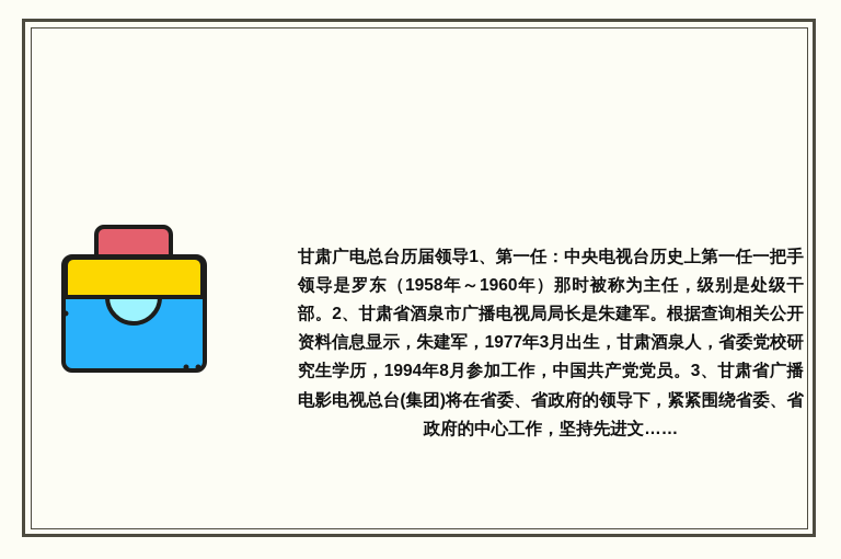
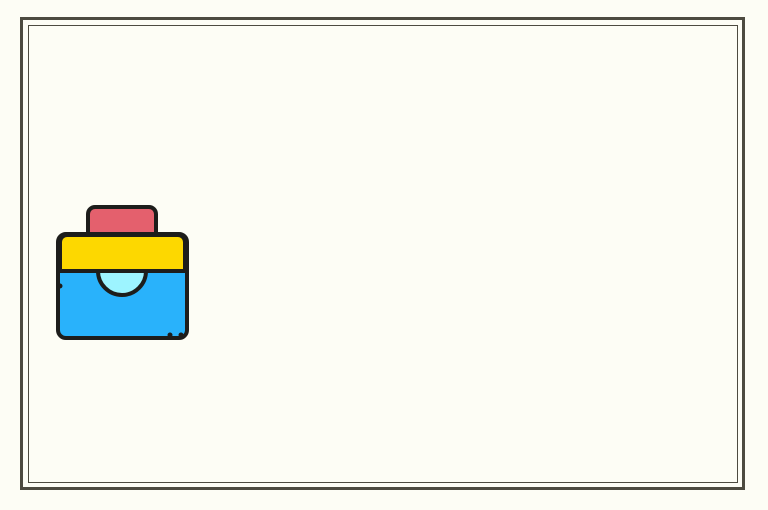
- 甘肃广电总台历届领导1、第一任：中央电视台历史上第一任一把手领导是罗东（1958年～1960年）那时被称为主任，级别是处级干部。2、甘肃省酒泉市广播电视局局长是朱建军。根据查询相关公开资料信息显示，朱建军，1977年3月出生，甘肃酒泉人，省委党校研究生学历，1994年8月参加工作，中国共产党党员。3、甘肃省广播电影电视总台(集团)将在省委、省政府的领导下，紧紧围绕省委、省政府的中心工作，坚持先进文……
